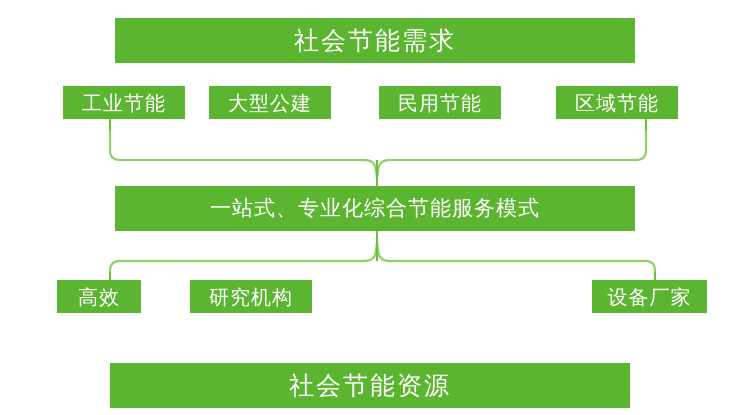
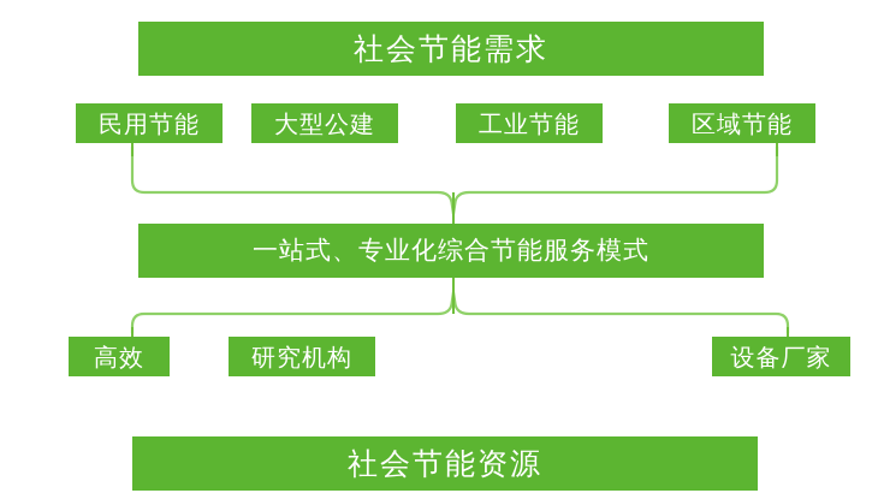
  社会节能需求
- 工业节能
+ 民用节能
  大型公建
- 民用节能
+ 工业节能
  区域节能
  一站式、专业化综合节能服务模式
  高效
  研究机构
  设备厂家
  社会节能资源
